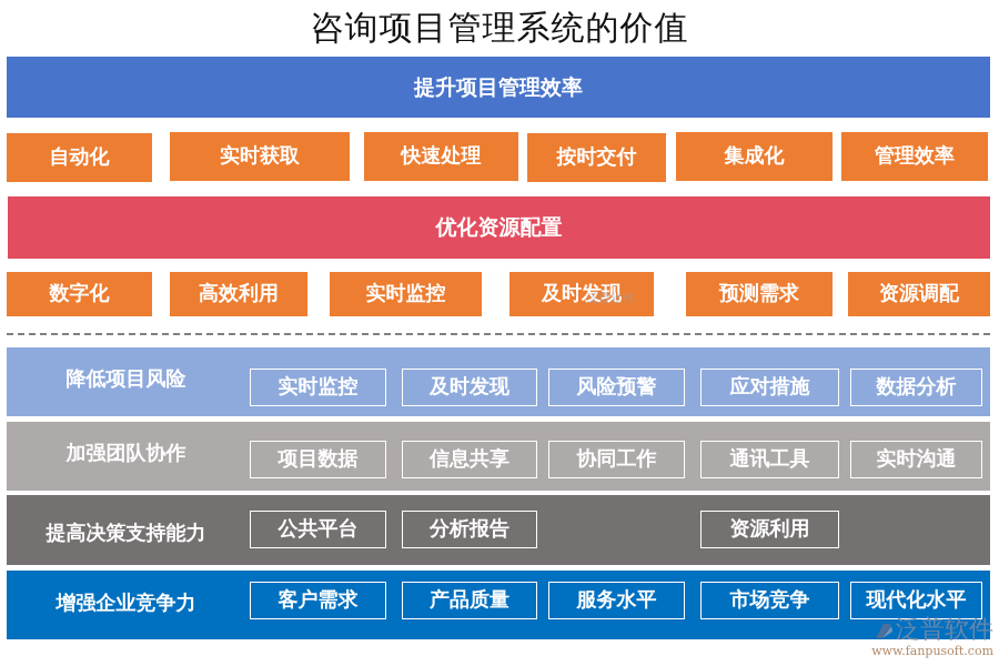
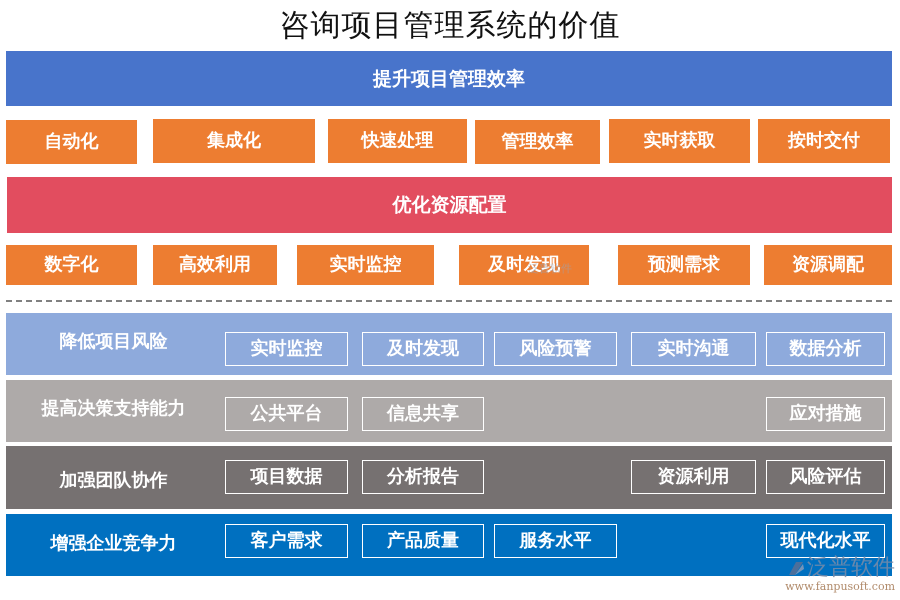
  咨询项目管理系统的价值
  提升项目管理效率
  自动化
- 实时获取
+ 集成化
  快速处理
- 按时交付
+ 管理效率
- 集成化
+ 实时获取
- 管理效率
+ 按时交付
  优化资源配置
  数字化
  高效利用
  实时监控
  及时发现
  预测需求
  资源调配
  泛普软件
  降低项目风险
  实时监控
  及时发现
  风险预警
- 应对措施
+ 实时沟通
  数据分析
- 加强团队协作
+ 提高决策支持能力
- 项目数据
+ 公共平台
  信息共享
- 协同工作
- 通讯工具
- 实时沟通
+ 应对措施
- 提高决策支持能力
+ 加强团队协作
- 公共平台
+ 项目数据
  分析报告
  资源利用
+ 风险评估
  增强企业竞争力
  客户需求
  产品质量
  服务水平
- 市场竞争
  现代化水平
  泛普软件
  www.fanpusoft.com
